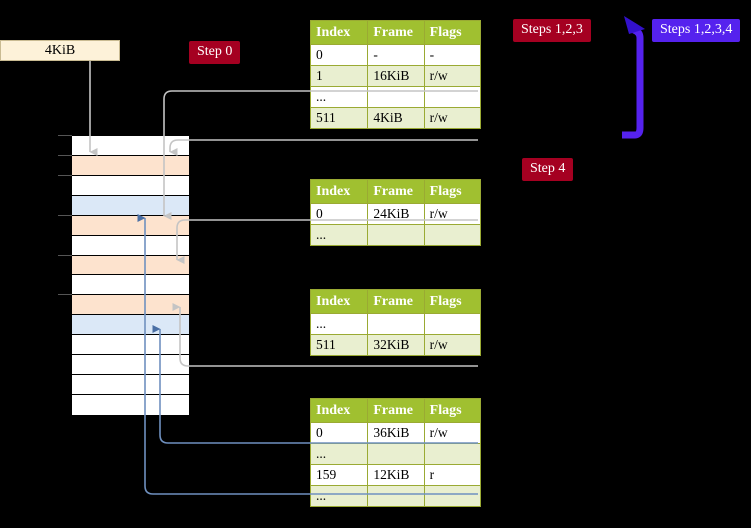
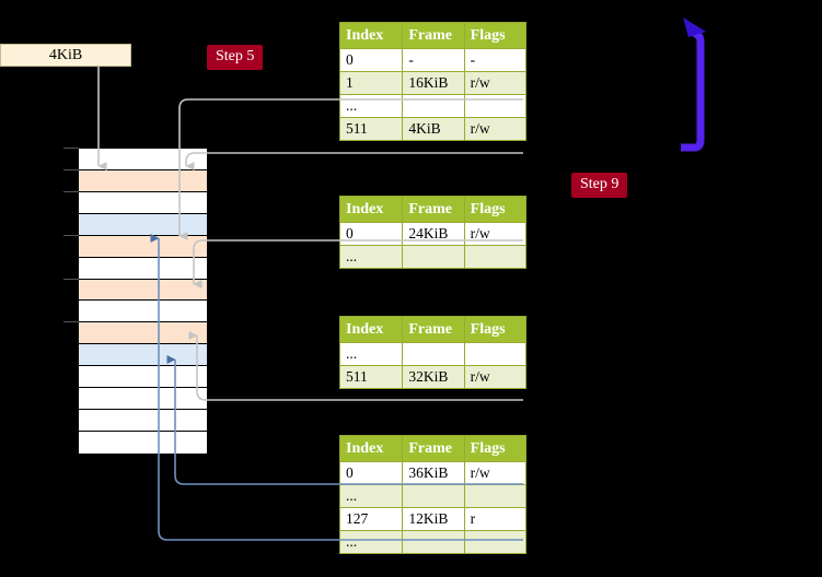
  4KiB
- Step 0
+ Step 5
- Steps 1,2,3
- Steps 1,2,3,4
- Step 4
+ Step 9
  Index	Frame	Flags
  0	-	-
  1	16KiB	r/w
  ...
  511	4KiB	r/w
  Index	Frame	Flags
  0	24KiB	r/w
  ...
  Index	Frame	Flags
  ...
  511	32KiB	r/w
  Index	Frame	Flags
  0	36KiB	r/w
  ...
- 159	12KiB	r
+ 127	12KiB	r
  ...
